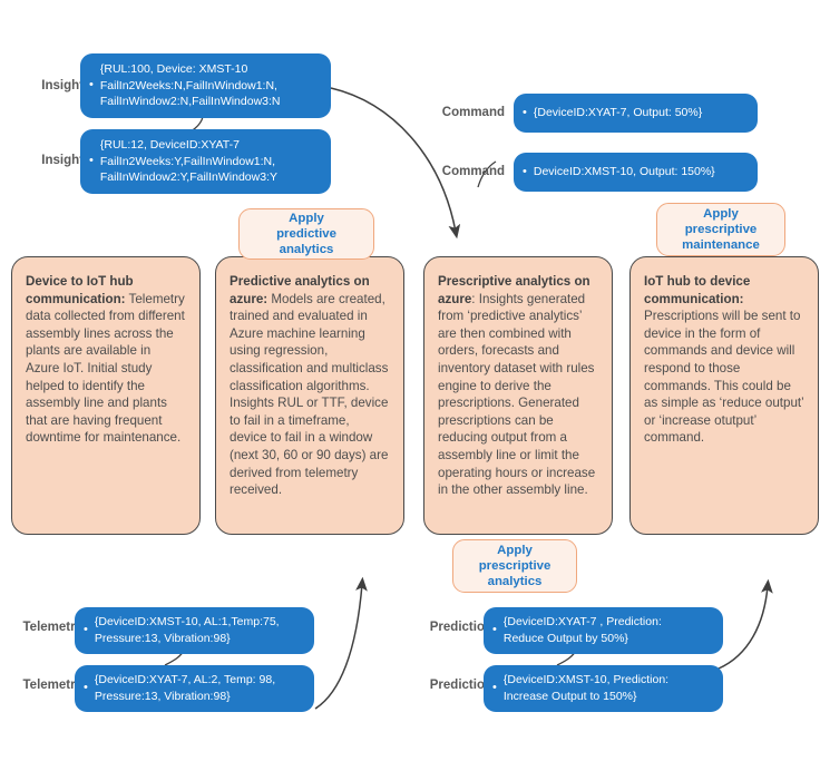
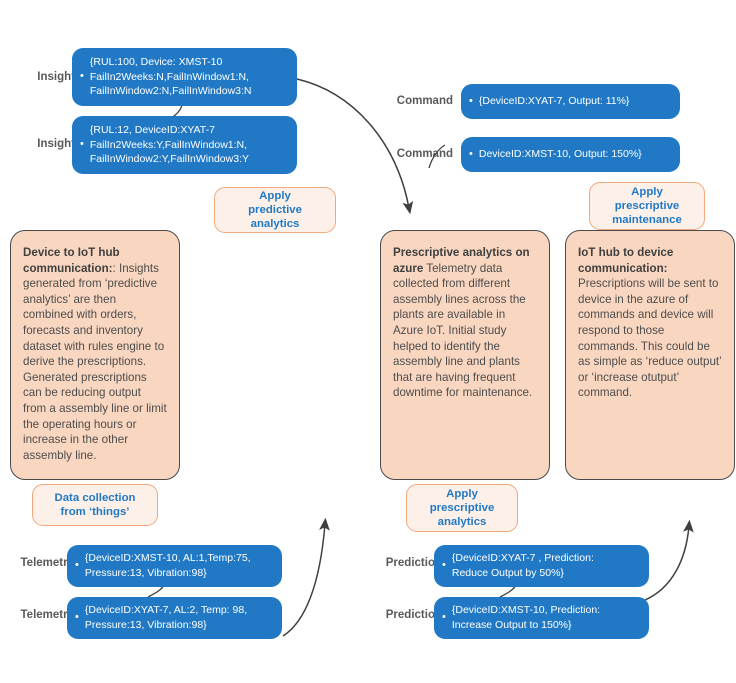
  Insigh
  •
  {RUL:100, Device: XMST-10
  FailIn2Weeks:N,FailInWindow1:N,
  FailInWindow2:N,FailInWindow3:N
  Insigh
  •
  {RUL:12, DeviceID:XYAT-7
  FailIn2Weeks:Y,FailInWindow1:N,
  FailInWindow2:Y,FailInWindow3:Y
  Command
  •
- {DeviceID:XYAT-7, Output: 50%}
+ {DeviceID:XYAT-7, Output: 11%}
  Command
  •
  DeviceID:XMST-10, Output: 150%}
  Apply
  predictive
  analytics
  Apply
  prescriptive
  maintenance
- Device to IoT hub communication: Telemetry data collected from different assembly lines across the plants are available in Azure IoT. Initial study helped to identify the assembly line and plants that are having frequent downtime for maintenance.
+ Device to IoT hub communication:: Insights generated from ‘predictive analytics’ are then combined with orders, forecasts and inventory dataset with rules engine to derive the prescriptions. Generated prescriptions can be reducing output from a assembly line or limit the operating hours or increase in the other assembly line.
- Predictive analytics on azure: Models are created, trained and evaluated in Azure machine learning using regression, classification and multiclass classification algorithms. Insights RUL or TTF, device to fail in a timeframe, device to fail in a window (next 30, 60 or 90 days) are derived from telemetry received.
- Prescriptive analytics on azure: Insights generated from ‘predictive analytics’ are then combined with orders, forecasts and inventory dataset with rules engine to derive the prescriptions. Generated prescriptions can be reducing output from a assembly line or limit the operating hours or increase in the other assembly line.
+ Prescriptive analytics on azure Telemetry data collected from different assembly lines across the plants are available in Azure IoT. Initial study helped to identify the assembly line and plants that are having frequent downtime for maintenance.
- IoT hub to device communication: Prescriptions will be sent to device in the form of commands and device will respond to those commands. This could be as simple as ‘reduce output’ or ‘increase otutput’ command.
+ IoT hub to device communication: Prescriptions will be sent to device in the azure of commands and device will respond to those commands. This could be as simple as ‘reduce output’ or ‘increase otutput’ command.
+ Data collection
+ from ‘things’
  Apply
  prescriptive
  analytics
  Telemetr
  •
  {DeviceID:XMST-10, AL:1,Temp:75,
  Pressure:13, Vibration:98}
  Telemetr
  •
  {DeviceID:XYAT-7, AL:2, Temp: 98,
  Pressure:13, Vibration:98}
  Predictio
  •
  {DeviceID:XYAT-7 , Prediction:
  Reduce Output by 50%}
  Predictio
  •
  {DeviceID:XMST-10, Prediction:
  Increase Output to 150%}
